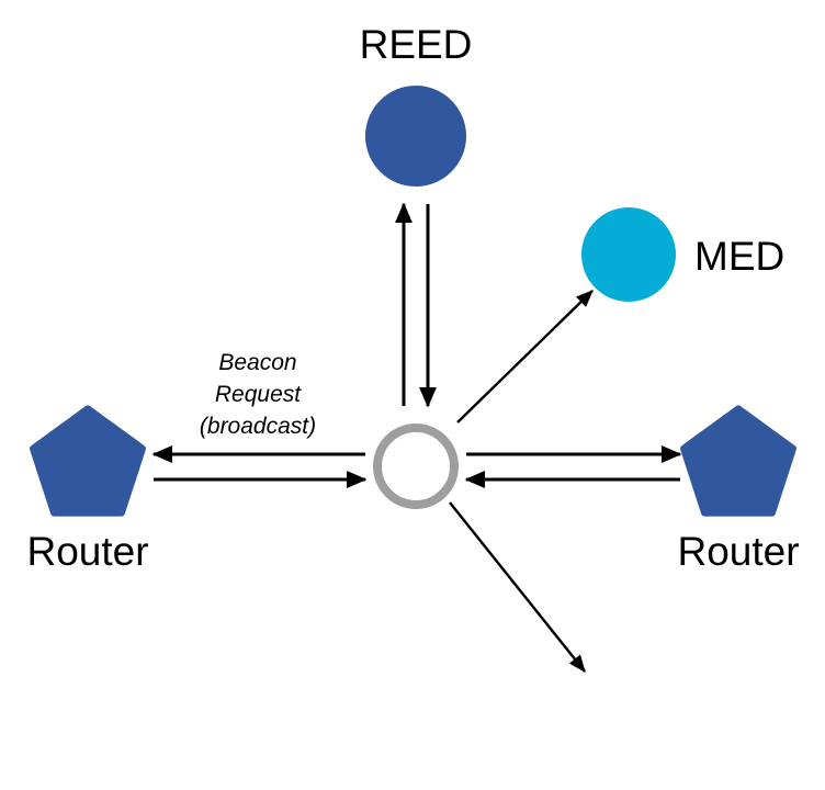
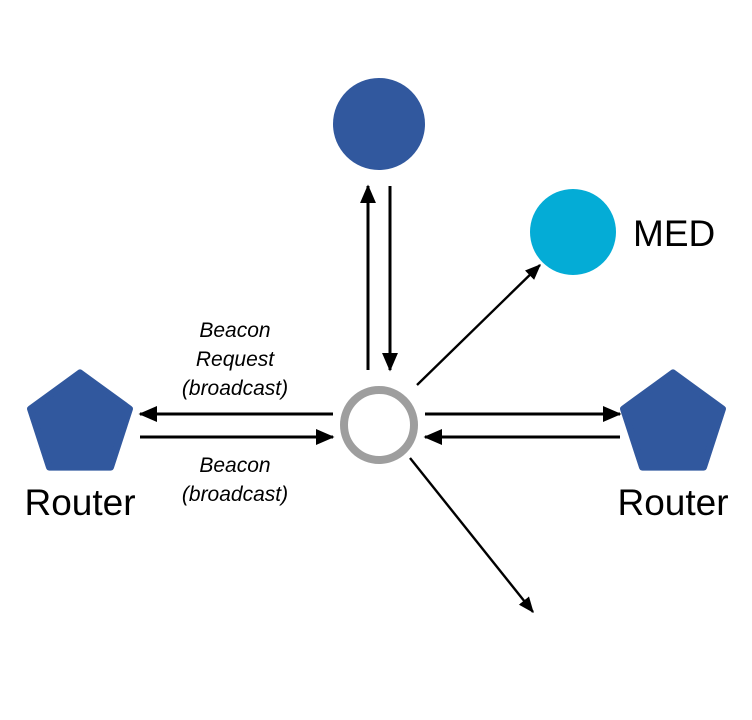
- REED
  MED
  Router
  Router
  Beacon Request (broadcast)
+ Beacon (broadcast)
